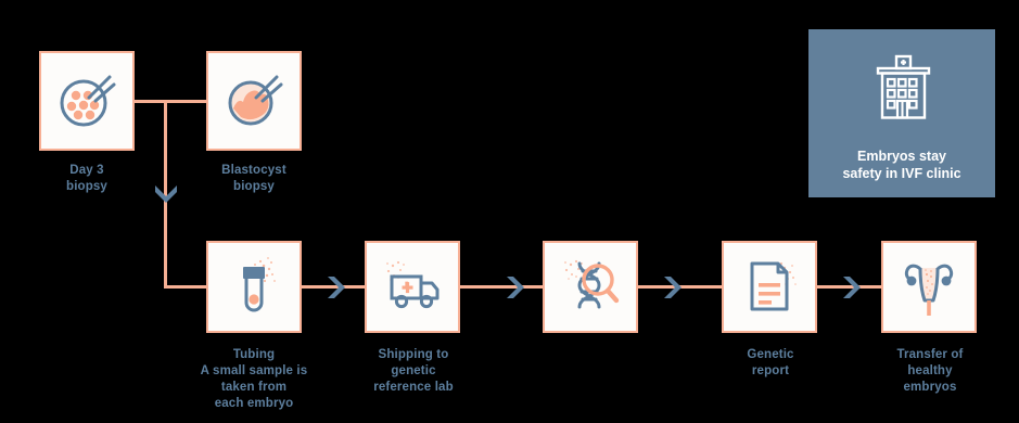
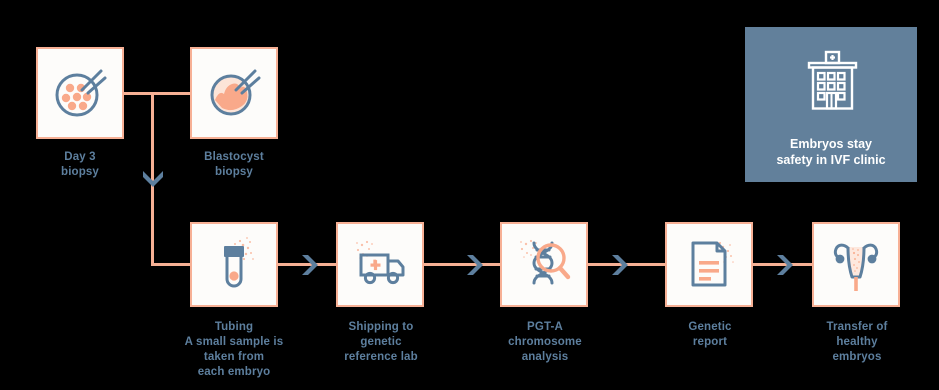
  Day 3
  biopsy
  Blastocyst
  biopsy
  Embryos stay
  safety in IVF clinic
  Tubing
  A small sample is
  taken from
  each embryo
  Shipping to
  genetic
  reference lab
+ PGT-A
+ chromosome
+ analysis
  Genetic
  report
  Transfer of
  healthy
  embryos
